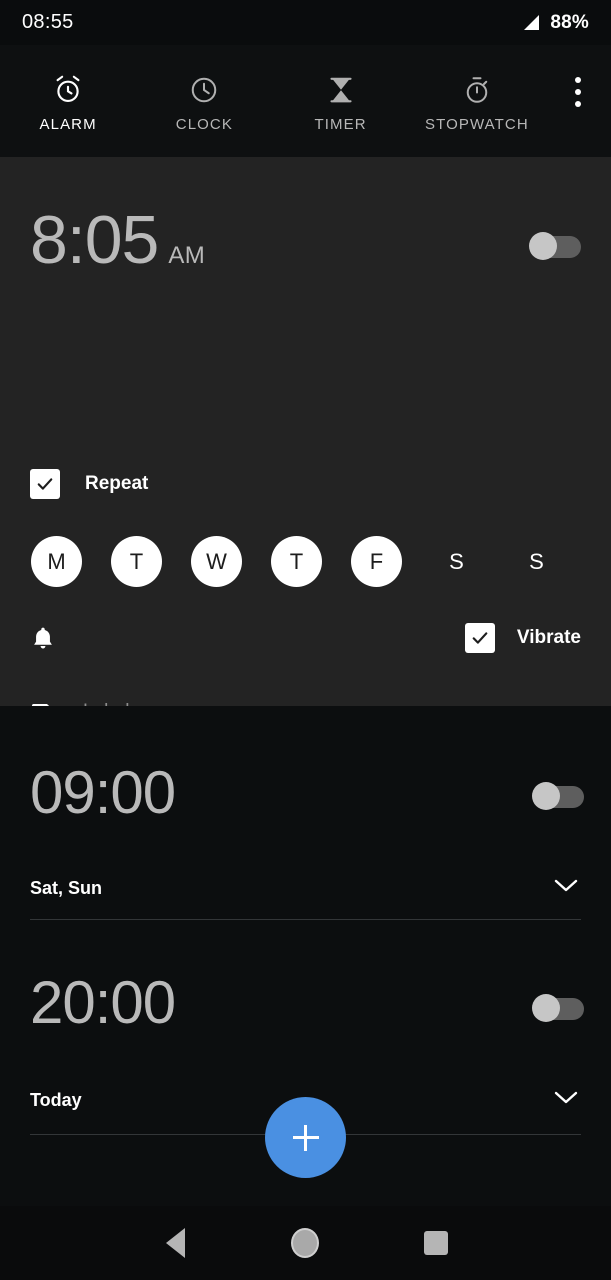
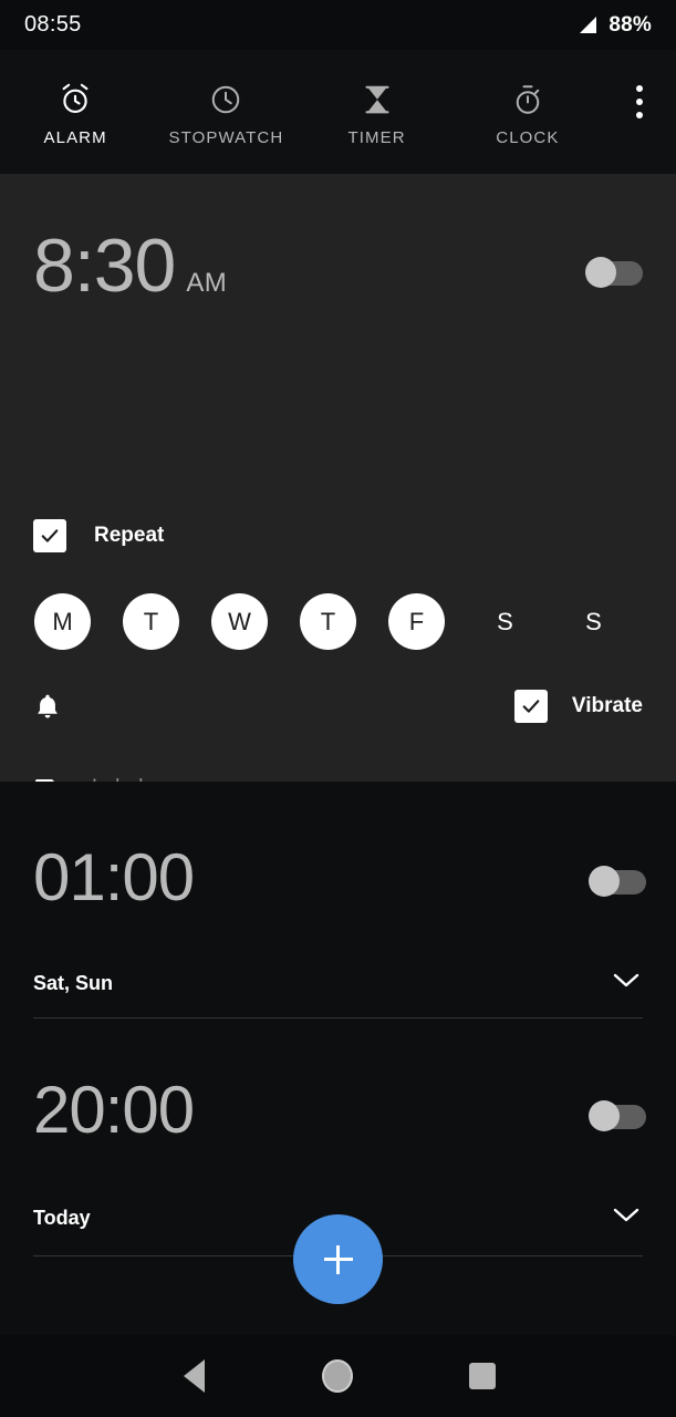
  08:55
  88%
  ALARM
- CLOCK
+ STOPWATCH
  TIMER
- STOPWATCH
+ CLOCK
- 8:05
+ 8:30
  AM
  Repeat
  M
  T
  W
  T
  F
  S
  S
  Vibrate
- 09:00
+ 01:00
  Sat, Sun
  20:00
  Today
